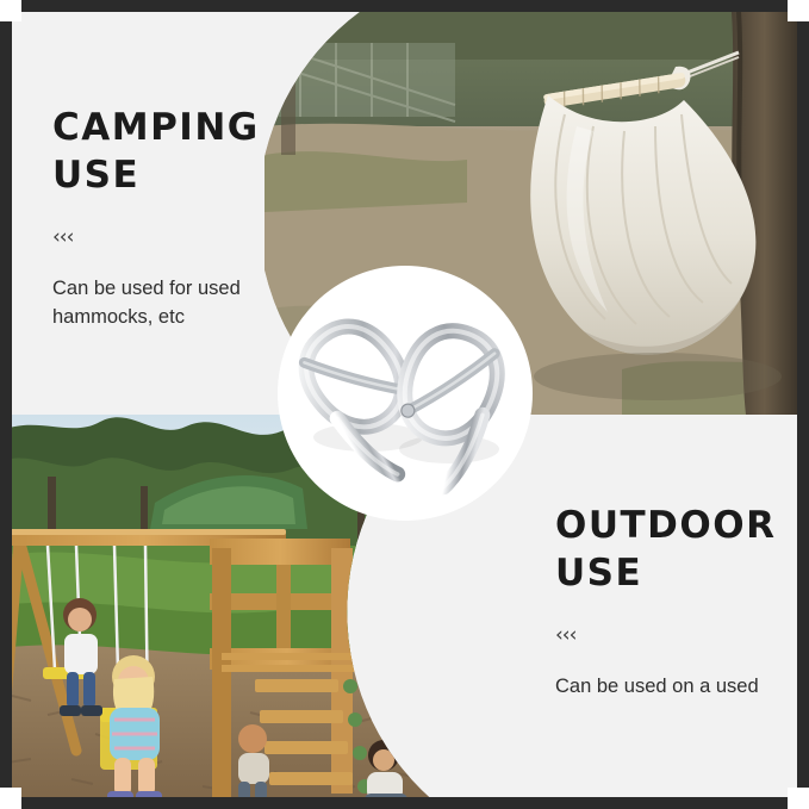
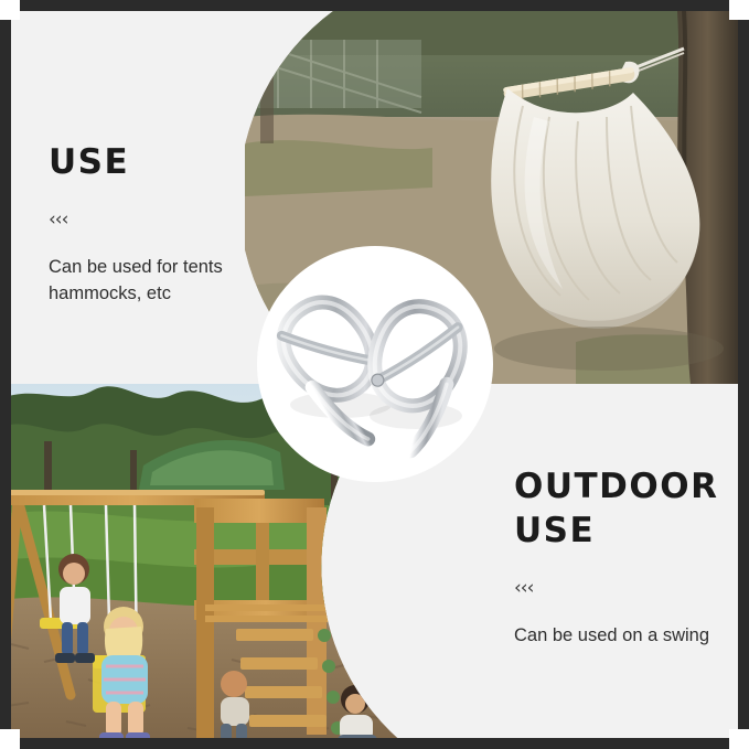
- CAMPING
  USE
  ‹‹‹
- Can be used for used
+ Can be used for tents
  hammocks, etc
  OUTDOOR
  USE
  ‹‹‹
- Can be used on a used
+ Can be used on a swing
